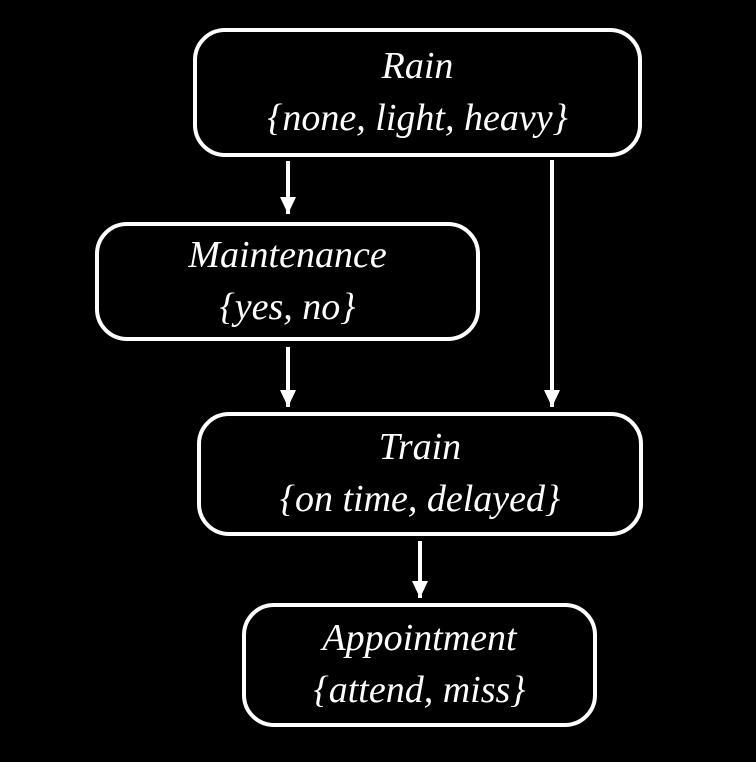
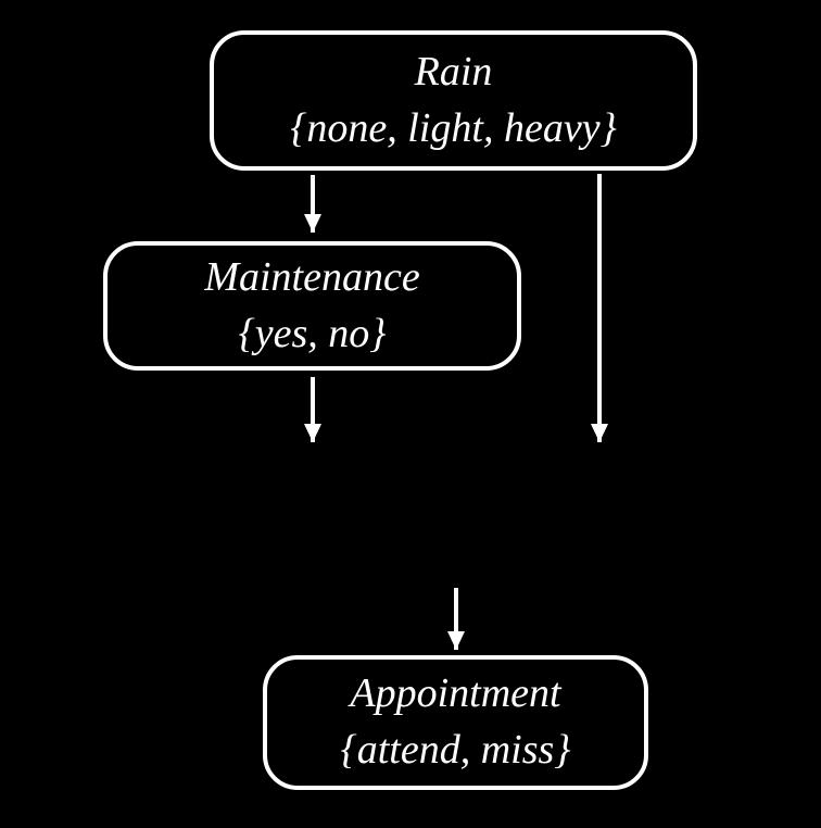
  Rain
  {none, light, heavy}
  Maintenance
  {yes, no}
- Train
- {on time, delayed}
  Appointment
  {attend, miss}
